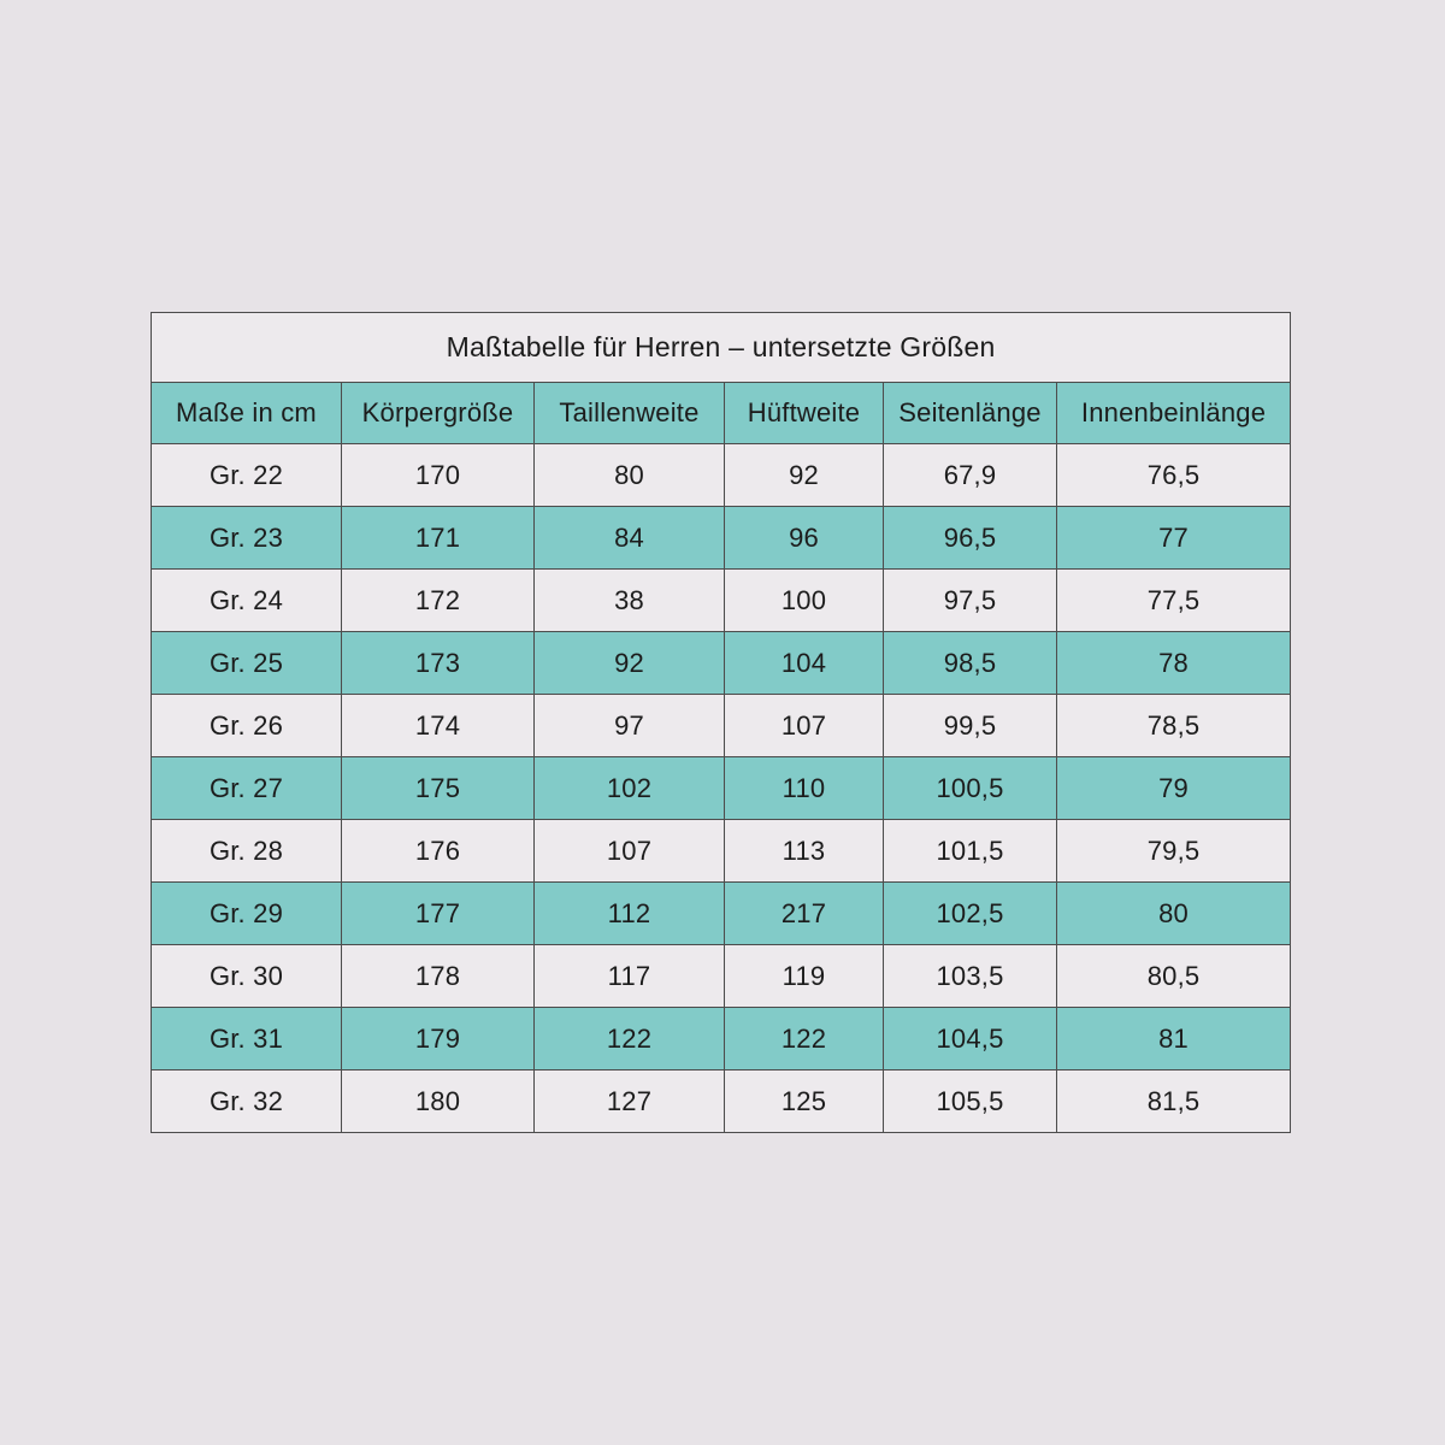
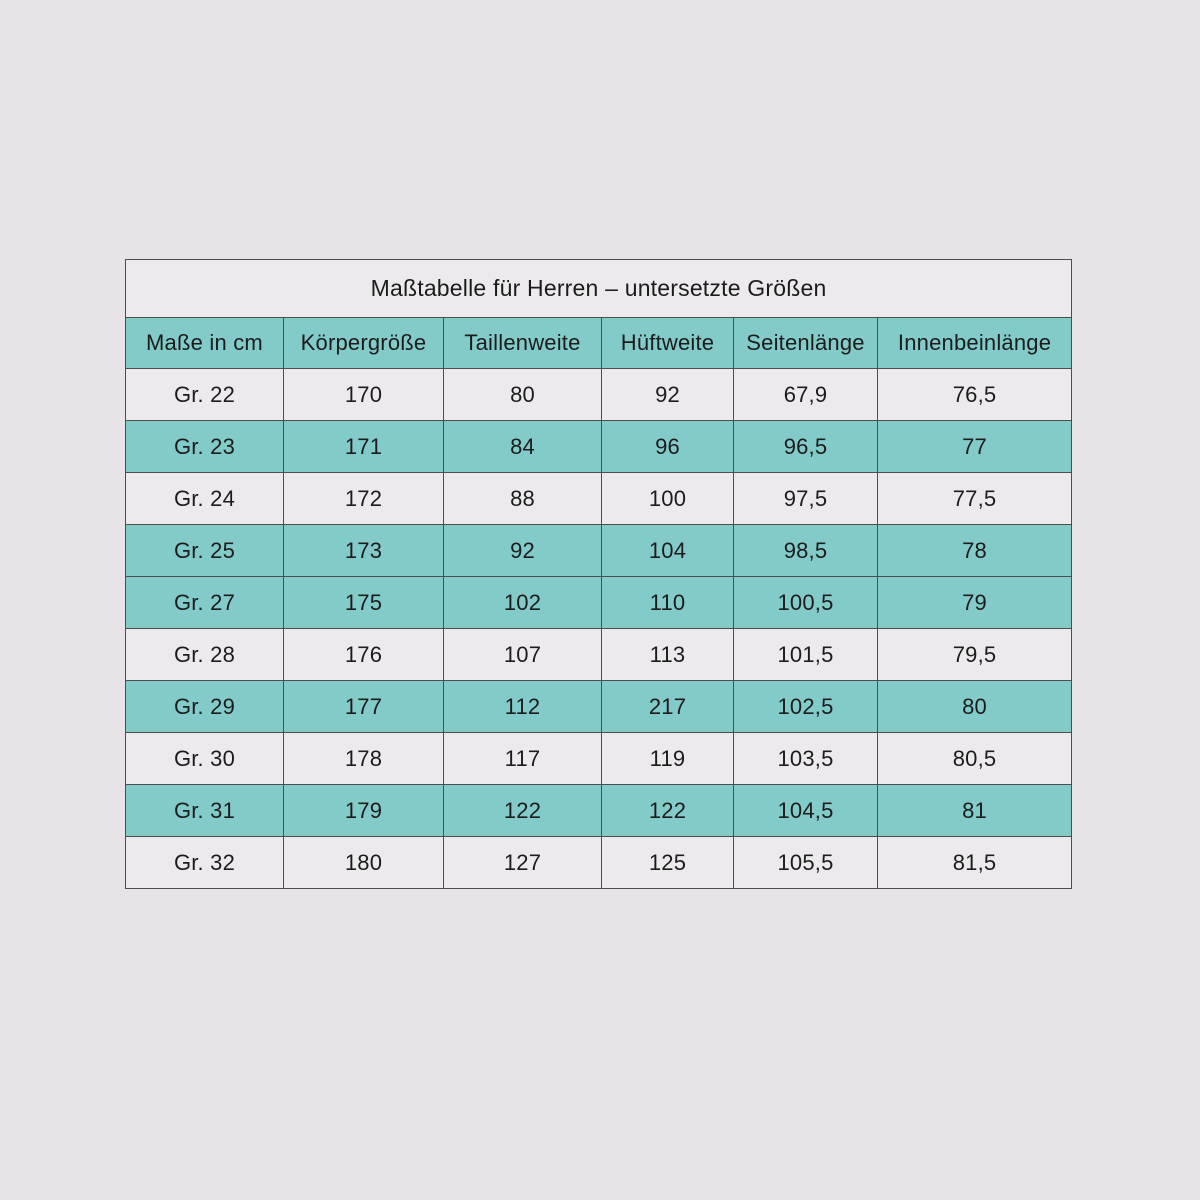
  Maßtabelle für Herren – untersetzte Größen
  Maße in cm	Körpergröße	Taillenweite	Hüftweite	Seitenlänge	Innenbeinlänge
  Gr. 22	170	80	92	67,9	76,5
  Gr. 23	171	84	96	96,5	77
- Gr. 24	172	38	100	97,5	77,5
+ Gr. 24	172	88	100	97,5	77,5
  Gr. 25	173	92	104	98,5	78
- Gr. 26	174	97	107	99,5	78,5
  Gr. 27	175	102	110	100,5	79
  Gr. 28	176	107	113	101,5	79,5
  Gr. 29	177	112	217	102,5	80
  Gr. 30	178	117	119	103,5	80,5
  Gr. 31	179	122	122	104,5	81
  Gr. 32	180	127	125	105,5	81,5
